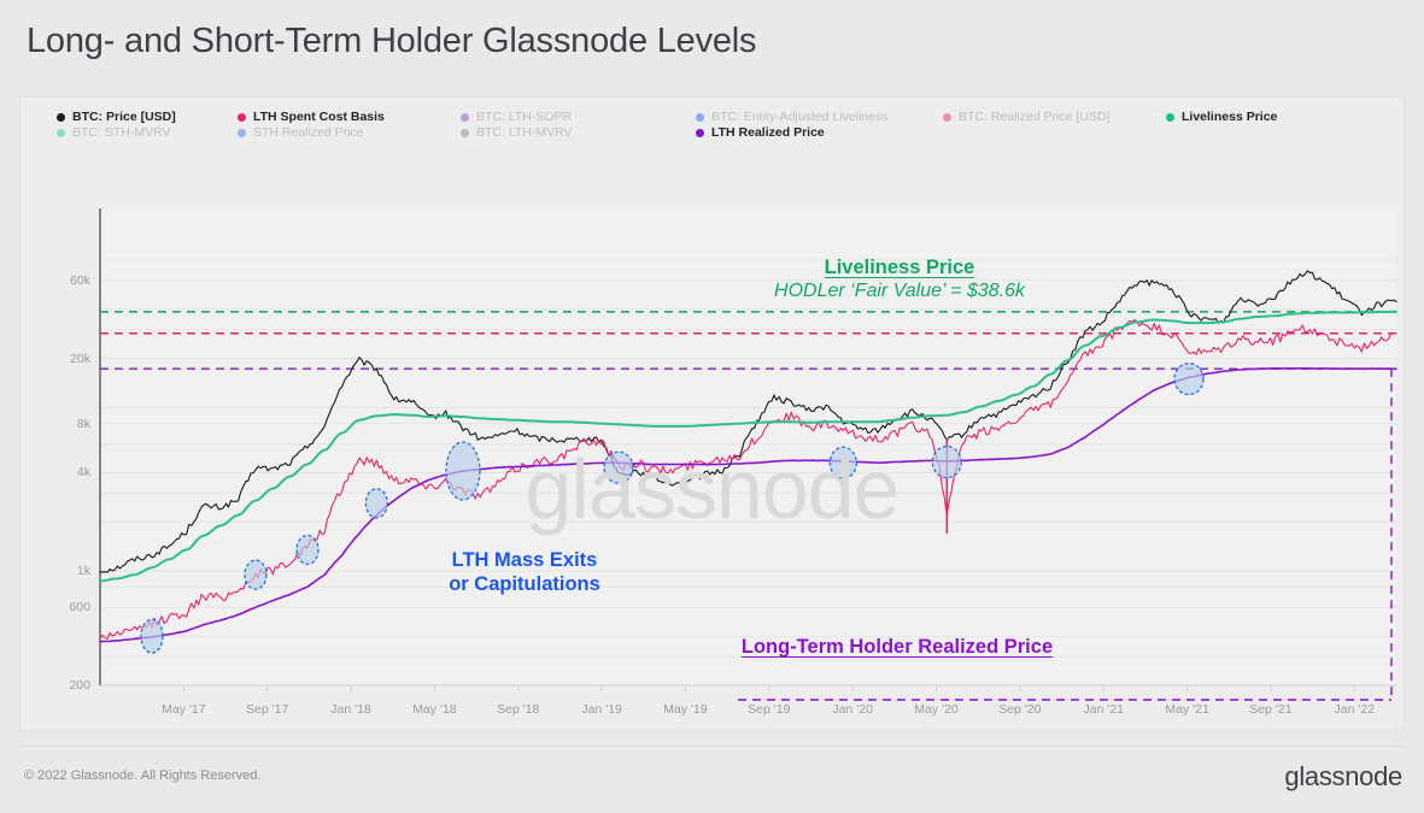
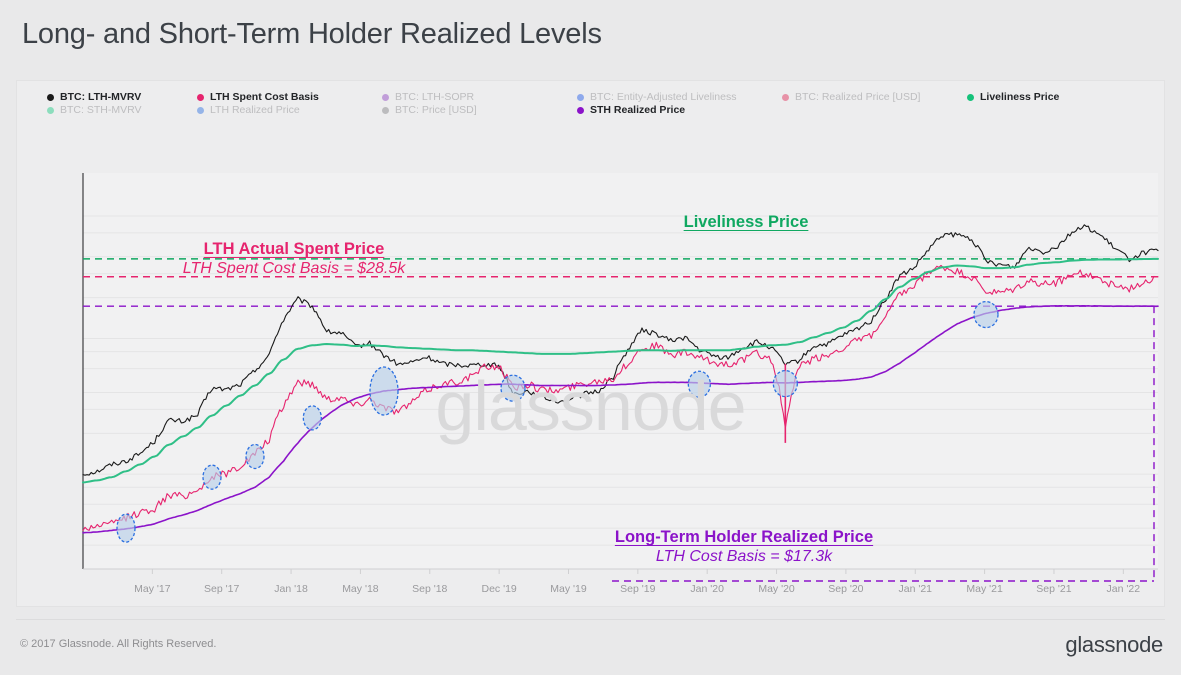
- Long- and Short-Term Holder Glassnode Levels
+ Long- and Short-Term Holder Realized Levels
- BTC: Price [USD]
+ BTC: LTH-MVRV
  LTH Spent Cost Basis
  BTC: LTH-SOPR
  BTC: Entity-Adjusted Liveliness
  BTC: Realized Price [USD]
  Liveliness Price
  BTC: STH-MVRV
- STH Realized Price
+ LTH Realized Price
- BTC: LTH-MVRV
+ BTC: Price [USD]
- LTH Realized Price
+ STH Realized Price
- 200
- 600
- 1k
- 4k
- 8k
- 20k
- 60k
  May '17
  Sep '17
  Jan '18
  May '18
  Sep '18
- Jan '19
+ Dec '19
  May '19
  Sep '19
  Jan '20
  May '20
  Sep '20
  Jan '21
  May '21
  Sep '21
  Jan '22
  glassnode
+ LTH Actual Spent Price
+ LTH Spent Cost Basis = $28.5k
  Liveliness Price
- HODLer ‘Fair Value’ = $38.6k
- LTH Mass Exits
- or Capitulations
  Long-Term Holder Realized Price
+ LTH Cost Basis = $17.3k
- © 2022 Glassnode. All Rights Reserved.
+ © 2017 Glassnode. All Rights Reserved.
  glassnode
